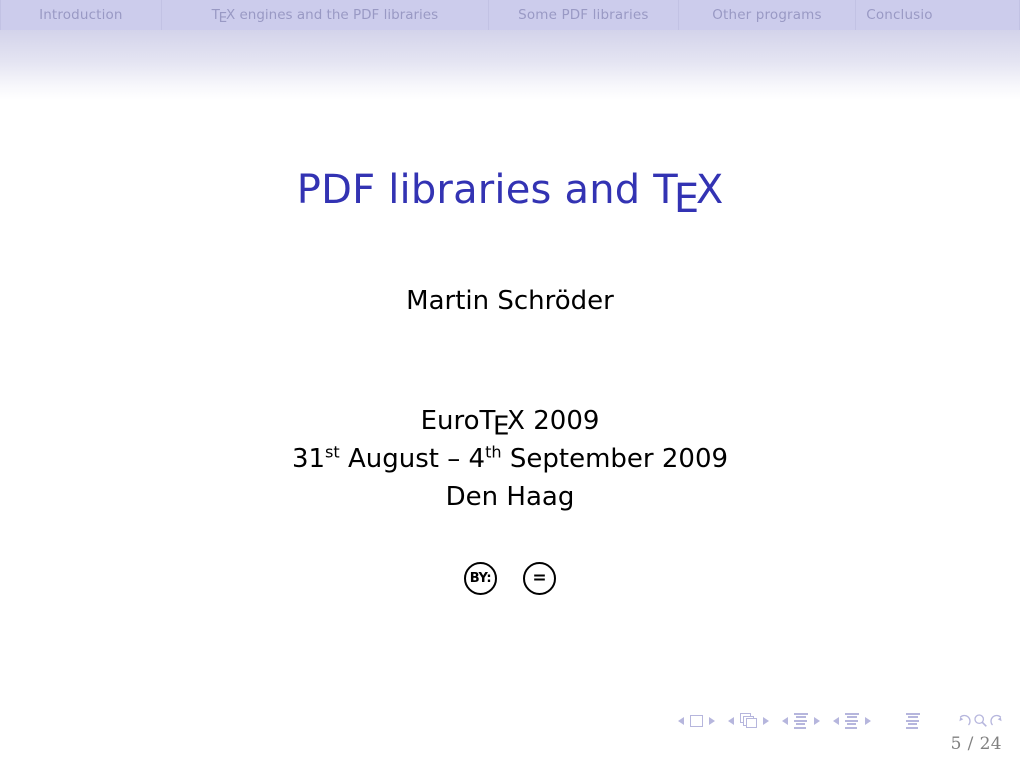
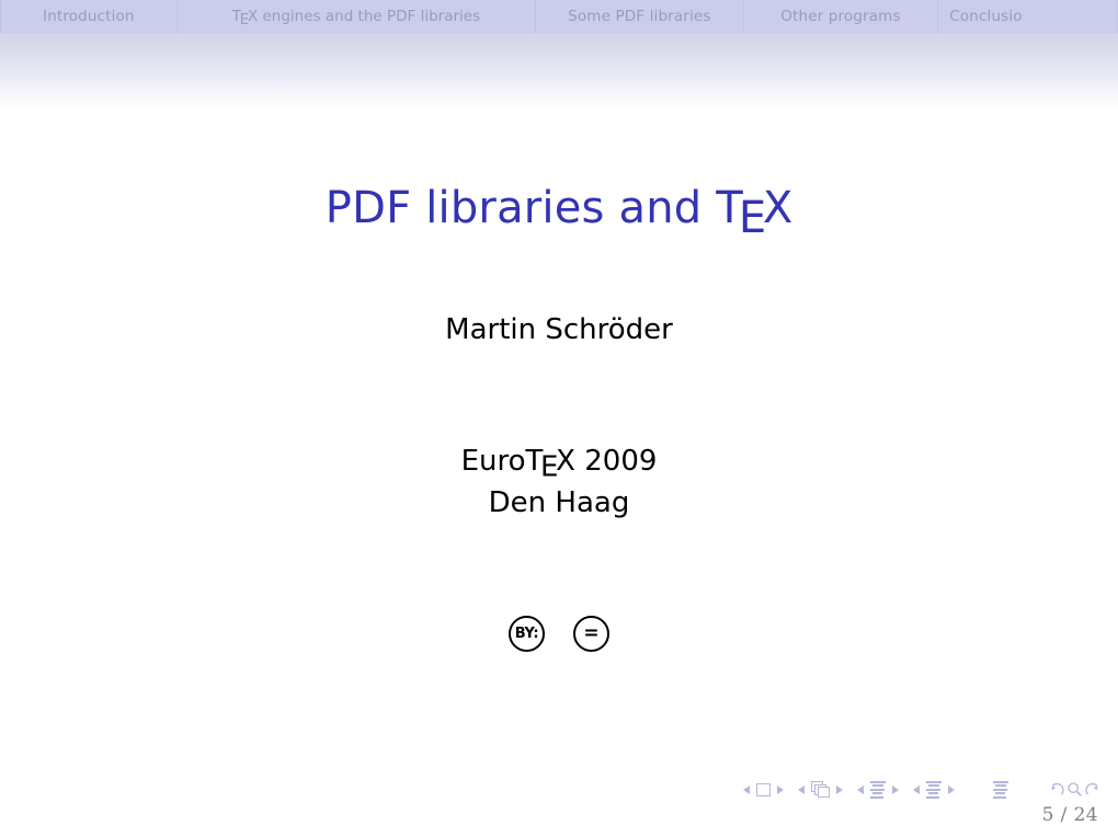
  Introduction
  TEX engines and the PDF libraries
  Some PDF libraries
  Other programs
  Conclusio
  PDF libraries and TEX
  Martin Schröder
  EuroTEX 2009
- 31st August – 4th September 2009
  Den Haag
  BY:
  =
  5 / 24
